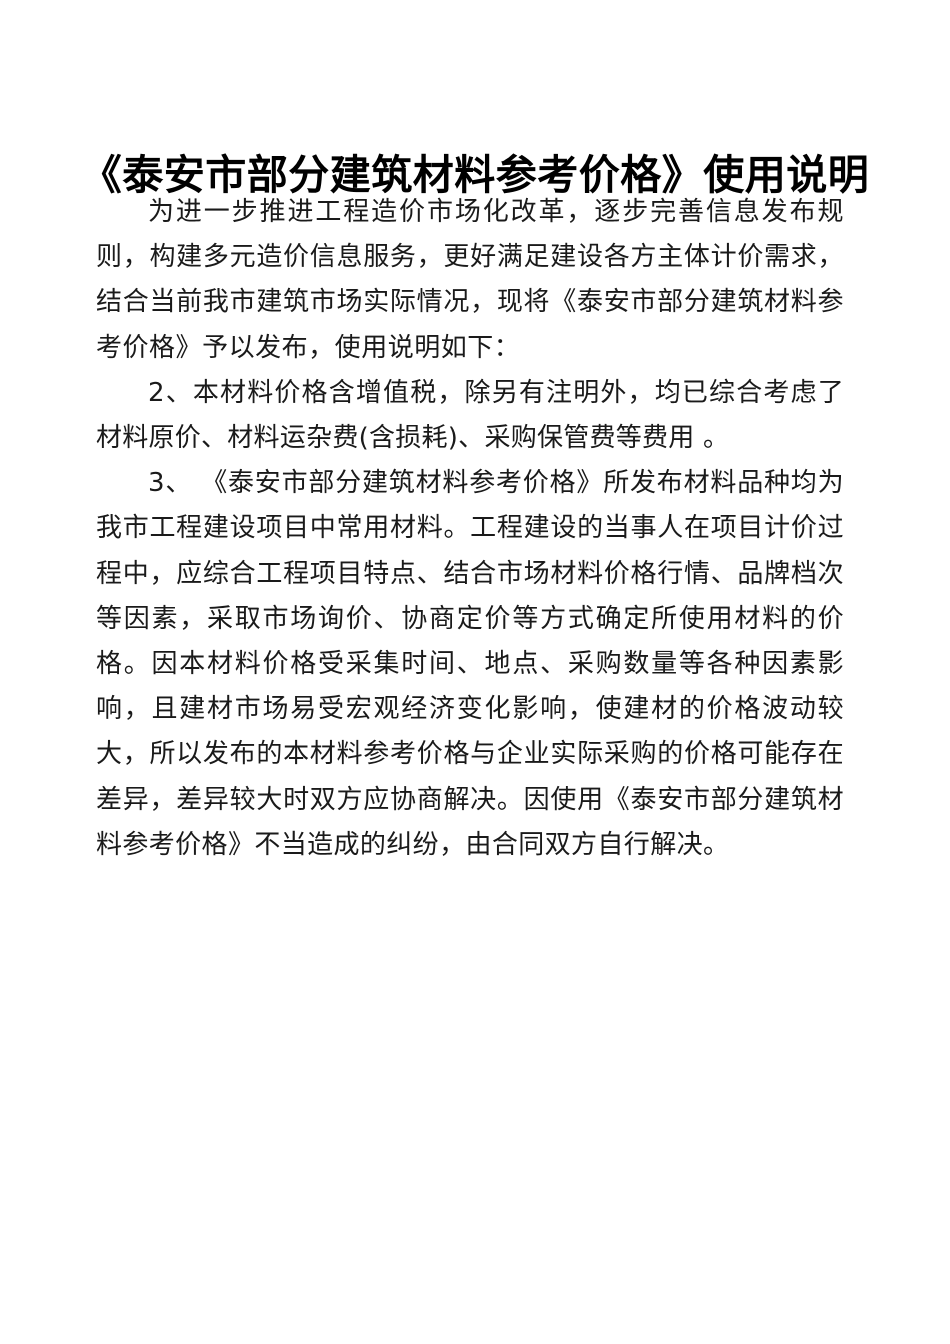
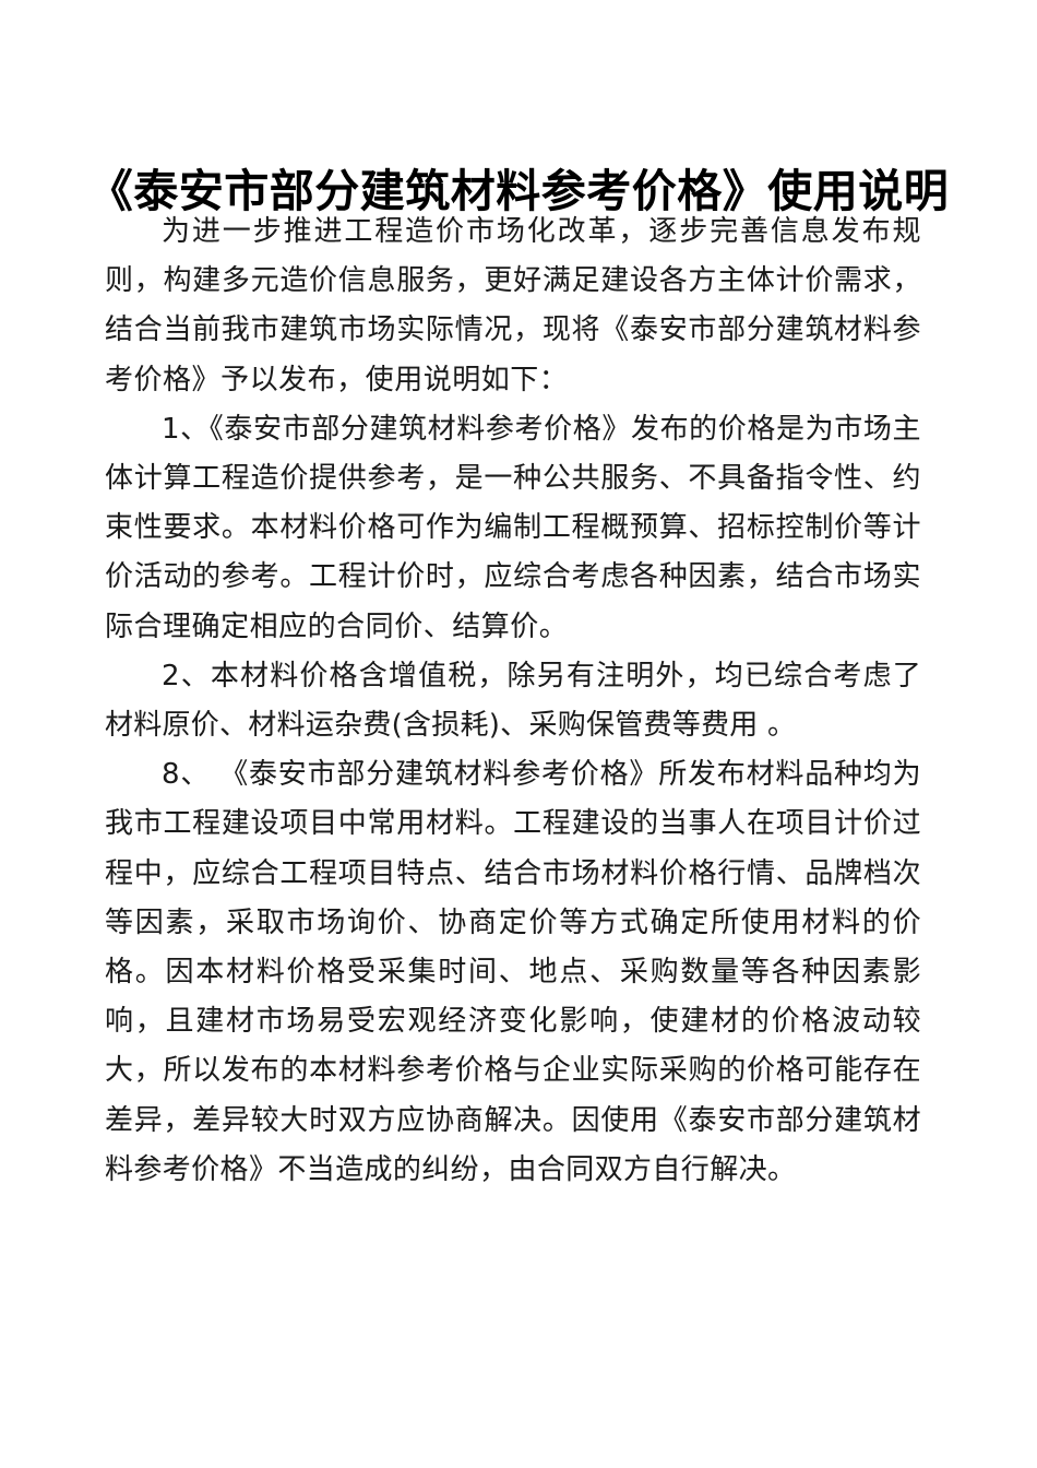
  《泰安市部分建筑材料参考价格》使用说明
  为进一步推进工程造价市场化改革，逐步完善信息发布规则，构建多元造价信息服务，更好满足建设各方主体计价需求，结合当前我市建筑市场实际情况，现将《泰安市部分建筑材料参考价格》予以发布，使用说明如下：
+ 1、《泰安市部分建筑材料参考价格》发布的价格是为市场主体计算工程造价提供参考，是一种公共服务、不具备指令性、约束性要求。本材料价格可作为编制工程概预算、招标控制价等计价活动的参考。工程计价时，应综合考虑各种因素，结合市场实际合理确定相应的合同价、结算价。
  2、本材料价格含增值税，除另有注明外，均已综合考虑了材料原价、材料运杂费(含损耗)、采购保管费等费用 。
- 3、 《泰安市部分建筑材料参考价格》所发布材料品种均为我市工程建设项目中常用材料。工程建设的当事人在项目计价过程中，应综合工程项目特点、结合市场材料价格行情、品牌档次等因素，采取市场询价、协商定价等方式确定所使用材料的价格。因本材料价格受采集时间、地点、采购数量等各种因素影响，且建材市场易受宏观经济变化影响，使建材的价格波动较大，所以发布的本材料参考价格与企业实际采购的价格可能存在差异，差异较大时双方应协商解决。因使用《泰安市部分建筑材料参考价格》不当造成的纠纷，由合同双方自行解决。
+ 8、 《泰安市部分建筑材料参考价格》所发布材料品种均为我市工程建设项目中常用材料。工程建设的当事人在项目计价过程中，应综合工程项目特点、结合市场材料价格行情、品牌档次等因素，采取市场询价、协商定价等方式确定所使用材料的价格。因本材料价格受采集时间、地点、采购数量等各种因素影响，且建材市场易受宏观经济变化影响，使建材的价格波动较大，所以发布的本材料参考价格与企业实际采购的价格可能存在差异，差异较大时双方应协商解决。因使用《泰安市部分建筑材料参考价格》不当造成的纠纷，由合同双方自行解决。
